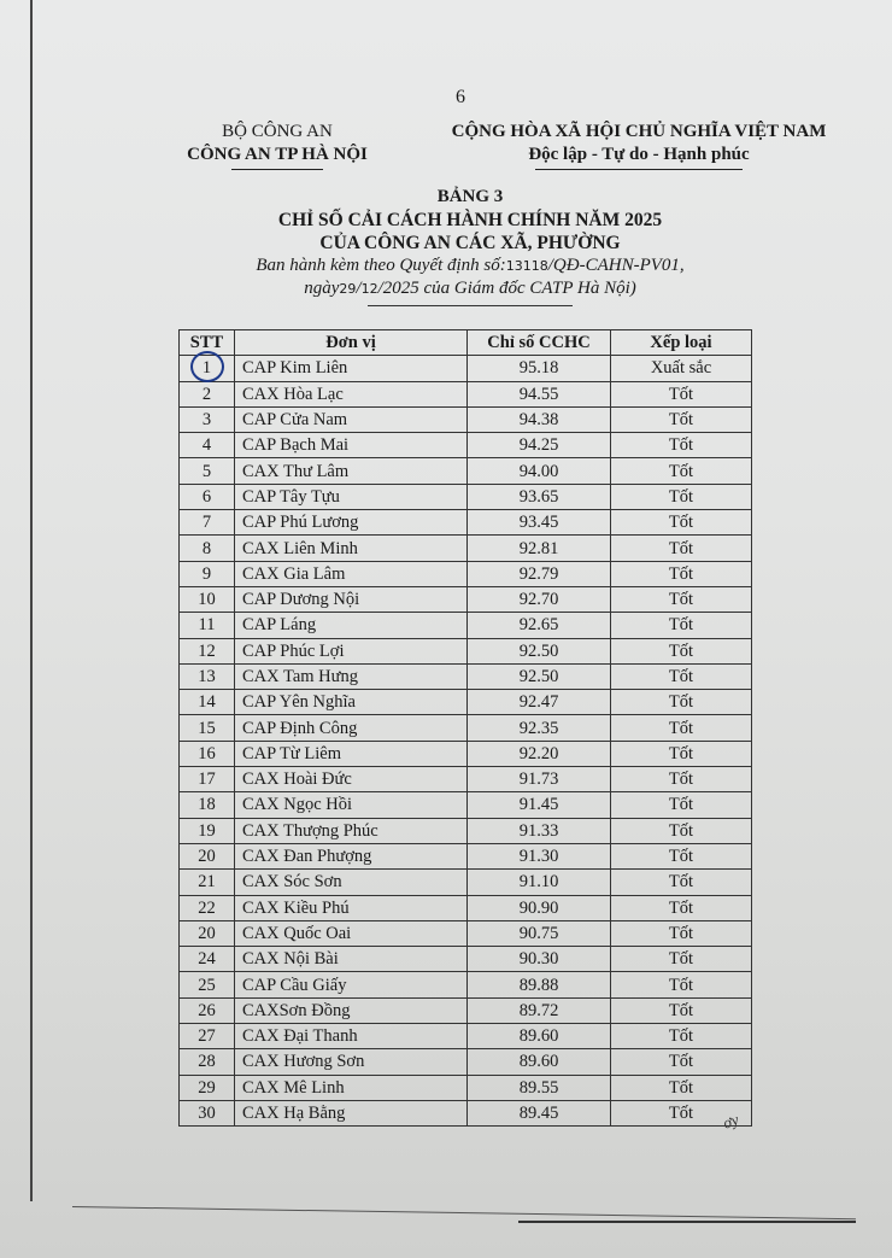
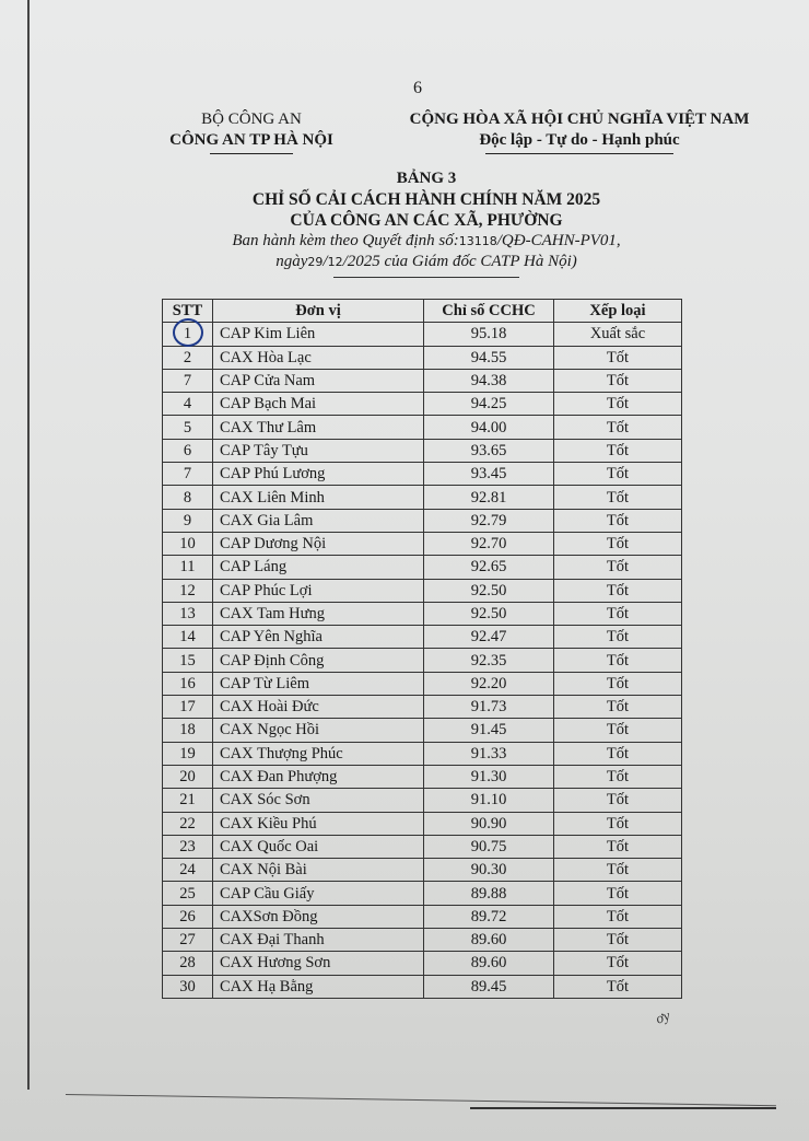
  6
  BỘ CÔNG AN
  CÔNG AN TP HÀ NỘI
  CỘNG HÒA XÃ HỘI CHỦ NGHĨA VIỆT NAM
  Độc lập - Tự do - Hạnh phúc
  BẢNG 3
  CHỈ SỐ CẢI CÁCH HÀNH CHÍNH NĂM 2025
  CỦA CÔNG AN CÁC XÃ, PHƯỜNG
  Ban hành kèm theo Quyết định số:13118/QĐ-CAHN-PV01,
  ngày29/12/2025 của Giám đốc CATP Hà Nội)
  STT	Đơn vị	Chỉ số CCHC	Xếp loại
  1	CAP Kim Liên	95.18	Xuất sắc
  2	CAX Hòa Lạc	94.55	Tốt
- 3	CAP Cửa Nam	94.38	Tốt
+ 7	CAP Cửa Nam	94.38	Tốt
  4	CAP Bạch Mai	94.25	Tốt
  5	CAX Thư Lâm	94.00	Tốt
  6	CAP Tây Tựu	93.65	Tốt
  7	CAP Phú Lương	93.45	Tốt
  8	CAX Liên Minh	92.81	Tốt
  9	CAX Gia Lâm	92.79	Tốt
  10	CAP Dương Nội	92.70	Tốt
  11	CAP Láng	92.65	Tốt
  12	CAP Phúc Lợi	92.50	Tốt
  13	CAX Tam Hưng	92.50	Tốt
  14	CAP Yên Nghĩa	92.47	Tốt
  15	CAP Định Công	92.35	Tốt
  16	CAP Từ Liêm	92.20	Tốt
  17	CAX Hoài Đức	91.73	Tốt
  18	CAX Ngọc Hồi	91.45	Tốt
  19	CAX Thượng Phúc	91.33	Tốt
  20	CAX Đan Phượng	91.30	Tốt
  21	CAX Sóc Sơn	91.10	Tốt
  22	CAX Kiều Phú	90.90	Tốt
- 20	CAX Quốc Oai	90.75	Tốt
+ 23	CAX Quốc Oai	90.75	Tốt
  24	CAX Nội Bài	90.30	Tốt
  25	CAP Cầu Giấy	89.88	Tốt
  26	CAXSơn Đồng	89.72	Tốt
  27	CAX Đại Thanh	89.60	Tốt
  28	CAX Hương Sơn	89.60	Tốt
- 29	CAX Mê Linh	89.55	Tốt
  30	CAX Hạ Bằng	89.45	Tốt
